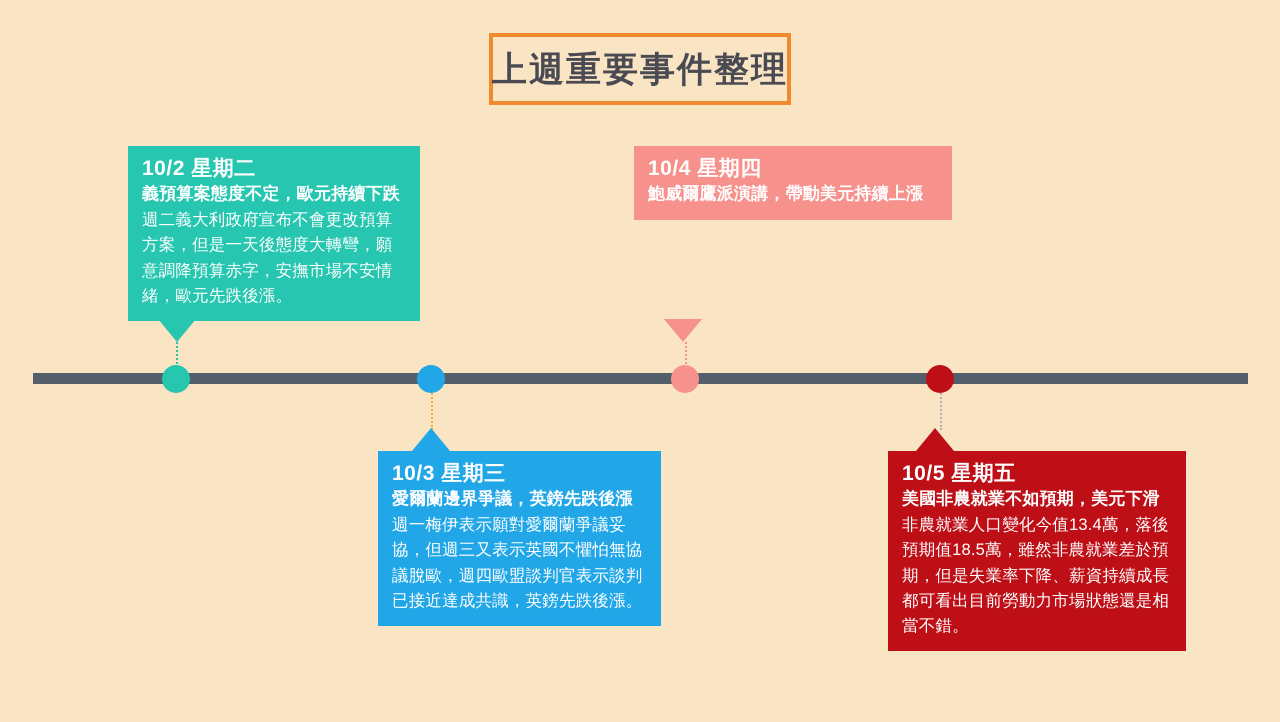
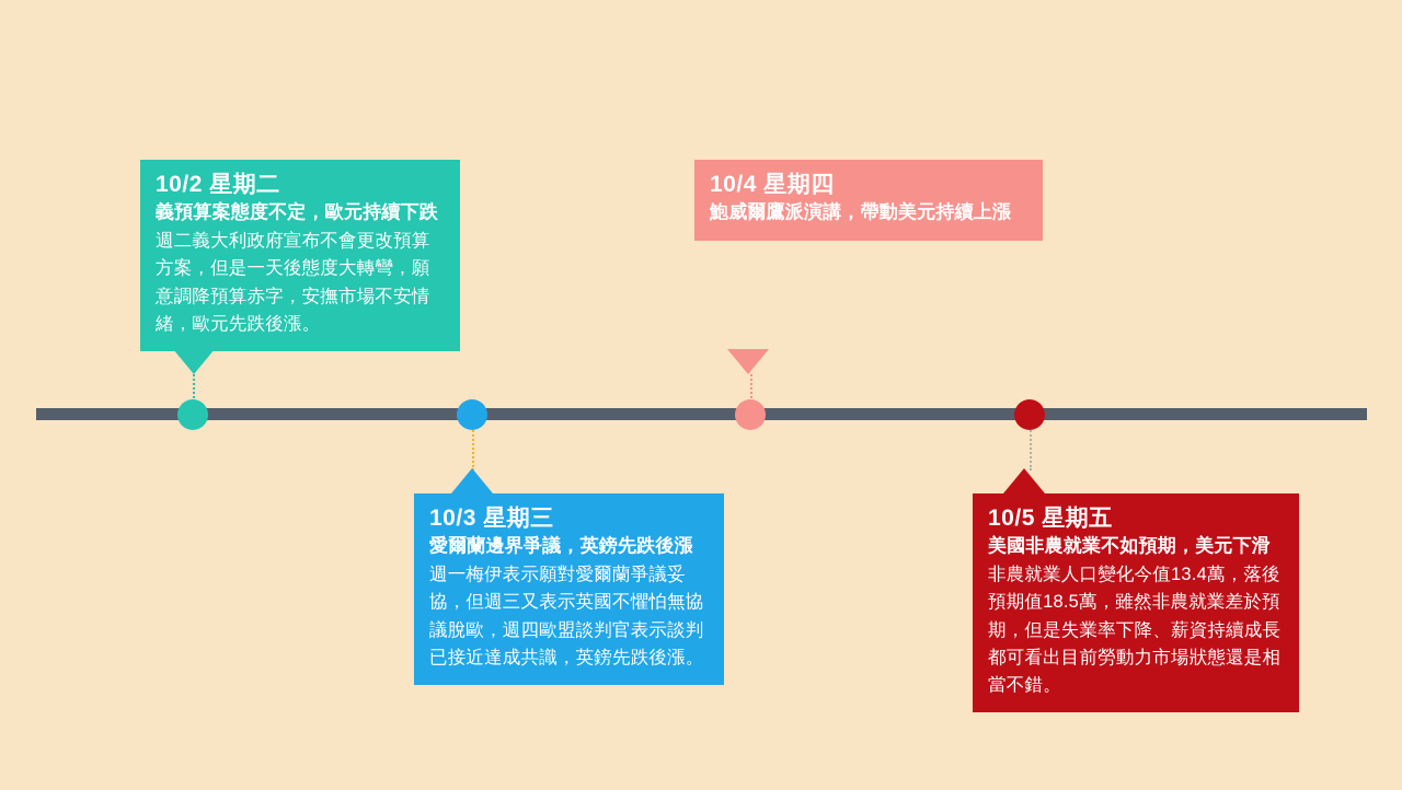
- 上週重要事件整理
  10/2 星期二
  義預算案態度不定，歐元持續下跌
  週二義大利政府宣布不會更改預算方案，但是一天後態度大轉彎，願意調降預算赤字，安撫市場不安情緒，歐元先跌後漲。
  10/3 星期三
  愛爾蘭邊界爭議，英鎊先跌後漲
  週一梅伊表示願對愛爾蘭爭議妥協，但週三又表示英國不懼怕無協議脫歐，週四歐盟談判官表示談判已接近達成共識，英鎊先跌後漲。
  10/4 星期四
  鮑威爾鷹派演講，帶動美元持續上漲
  10/5 星期五
  美國非農就業不如預期，美元下滑
  非農就業人口變化今值13.4萬，落後預期值18.5萬，雖然非農就業差於預期，但是失業率下降、薪資持續成長都可看出目前勞動力市場狀態還是相當不錯。
